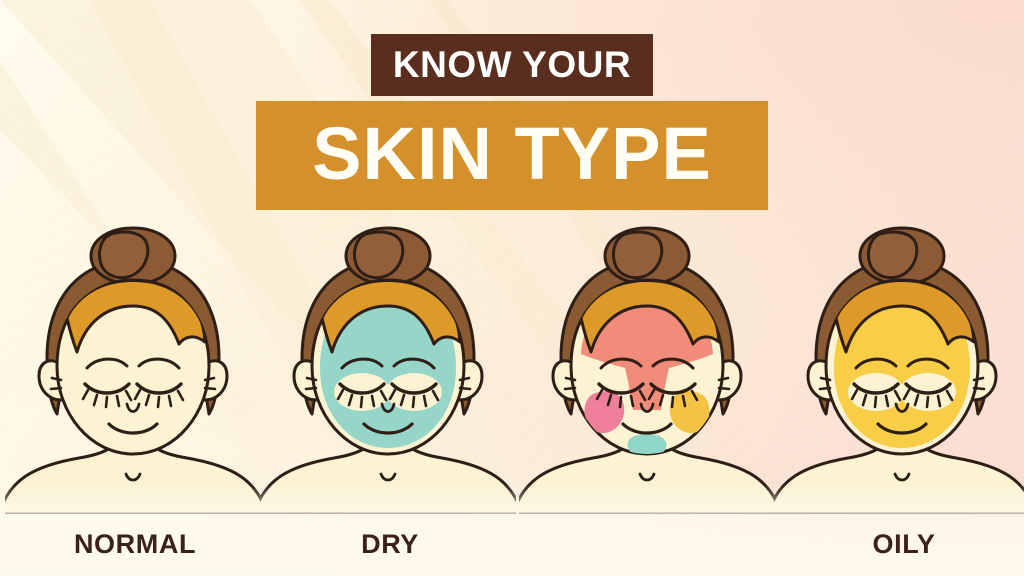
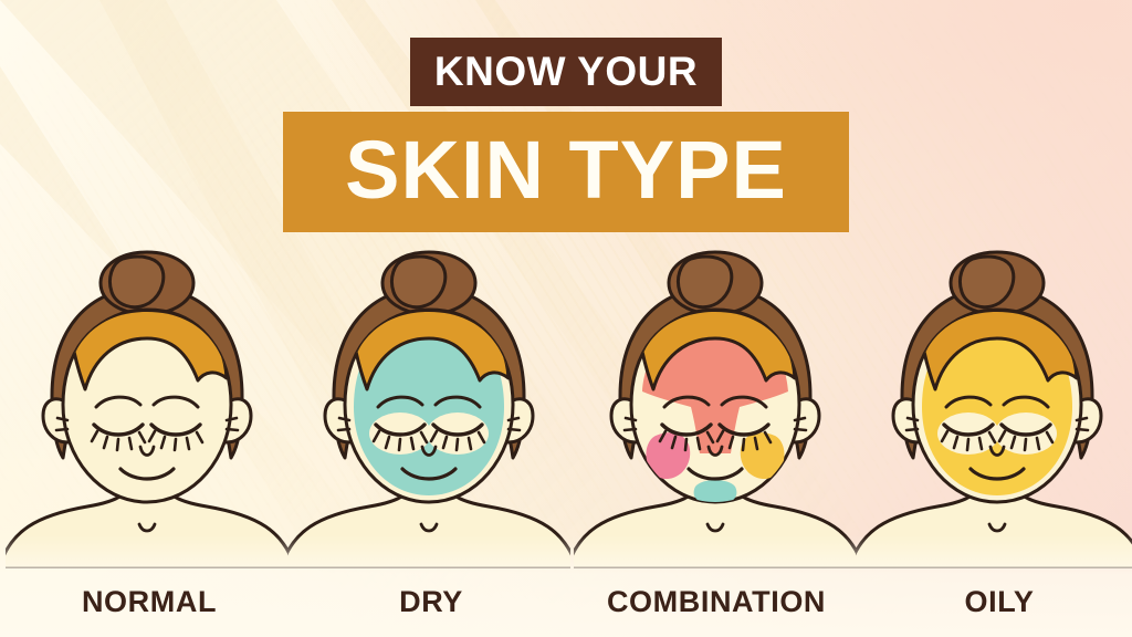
  KNOW YOUR
  SKIN TYPE
  NORMAL
  DRY
+ COMBINATION
  OILY
